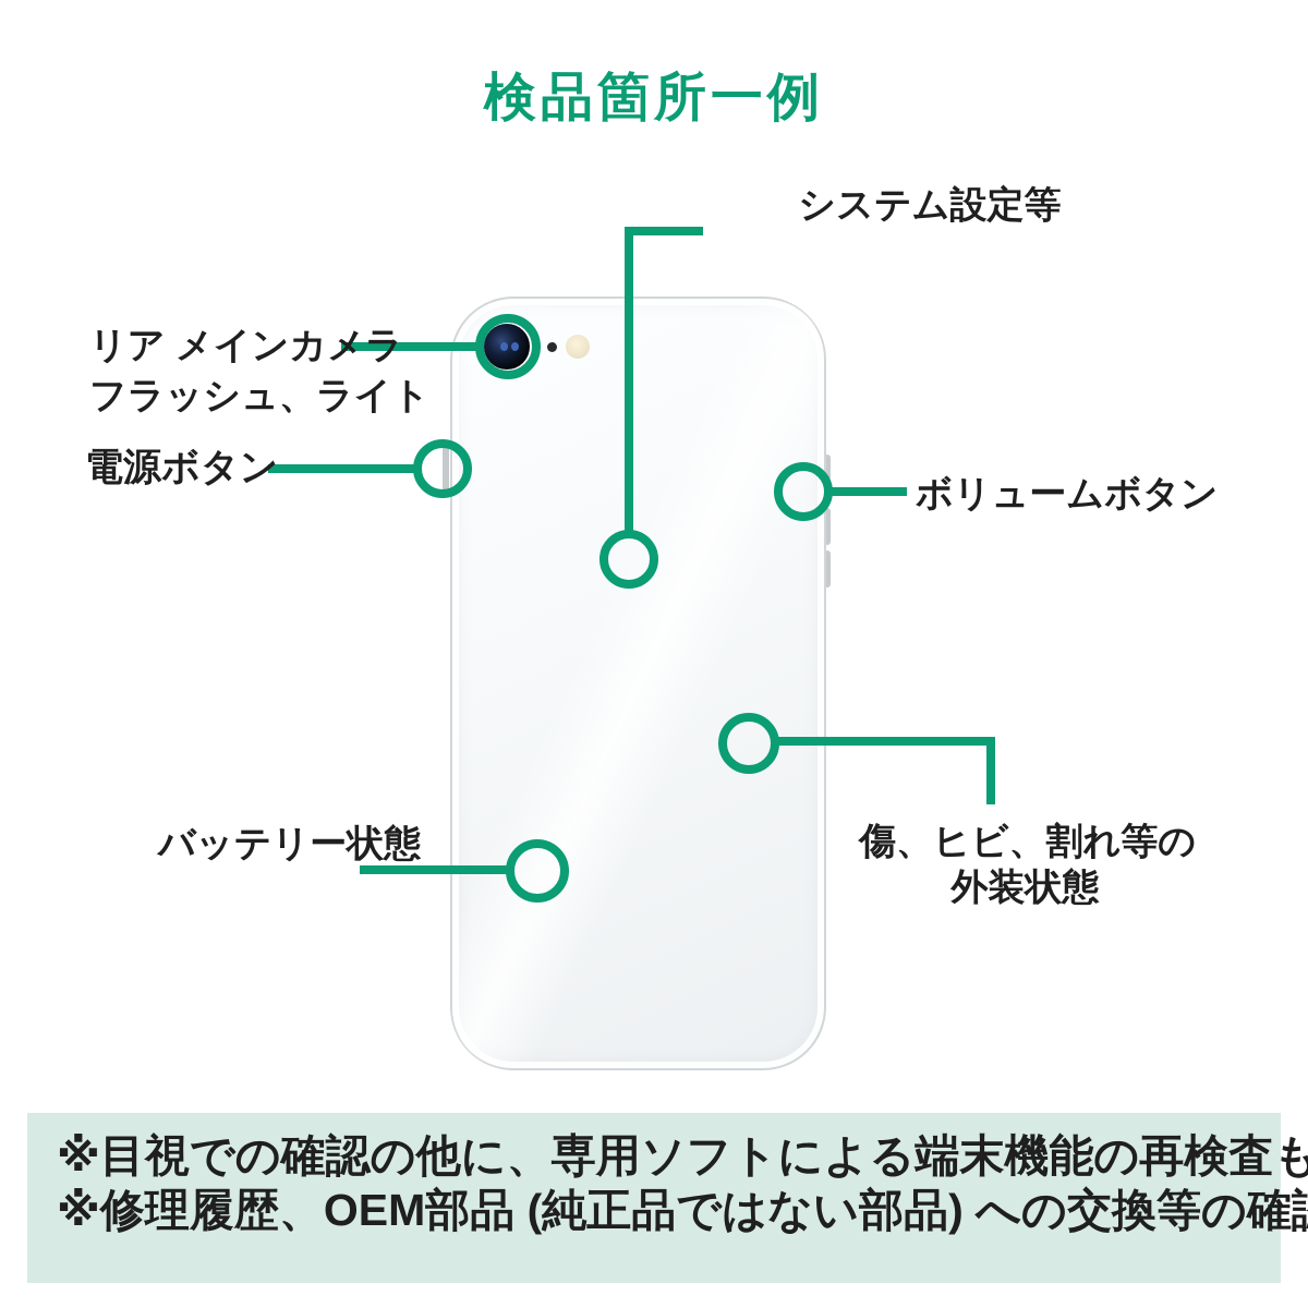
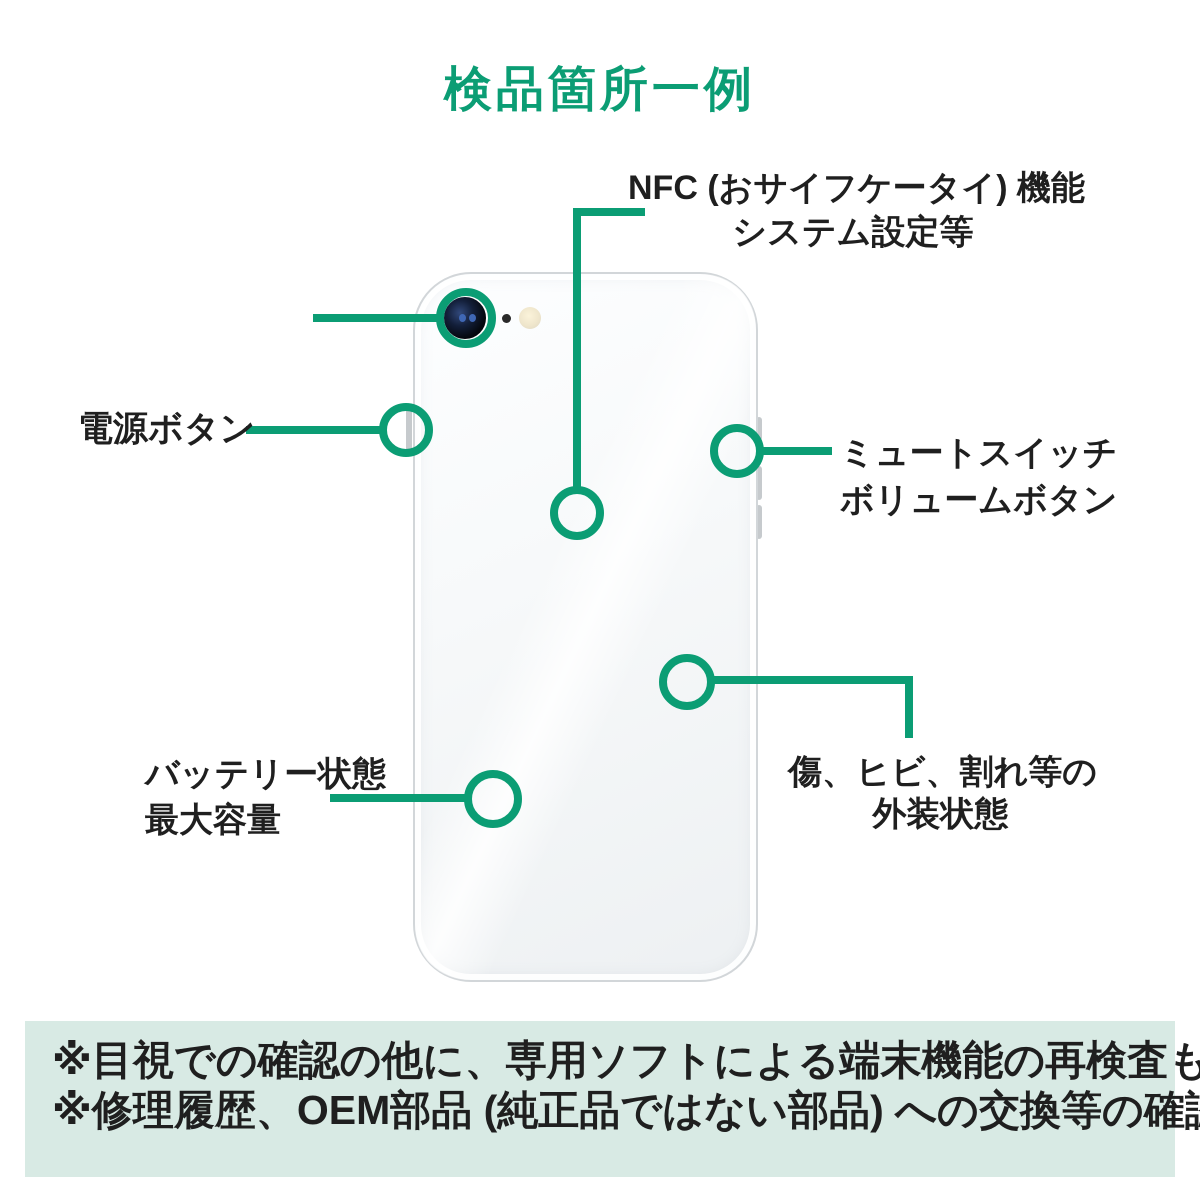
  検品箇所一例
+ NFC (おサイフケータイ) 機能
  システム設定等
- リア メインカメラ
- フラッシュ、ライト
  電源ボタン
+ ミュートスイッチ
  ボリュームボタン
  バッテリー状態
+ 最大容量
  傷、ヒビ、割れ等の
  外装状態
  ※目視での確認の他に、専用ソフトによる端末機能の再検査も
  ※修理履歴、OEM部品 (純正品ではない部品) への交換等の確
